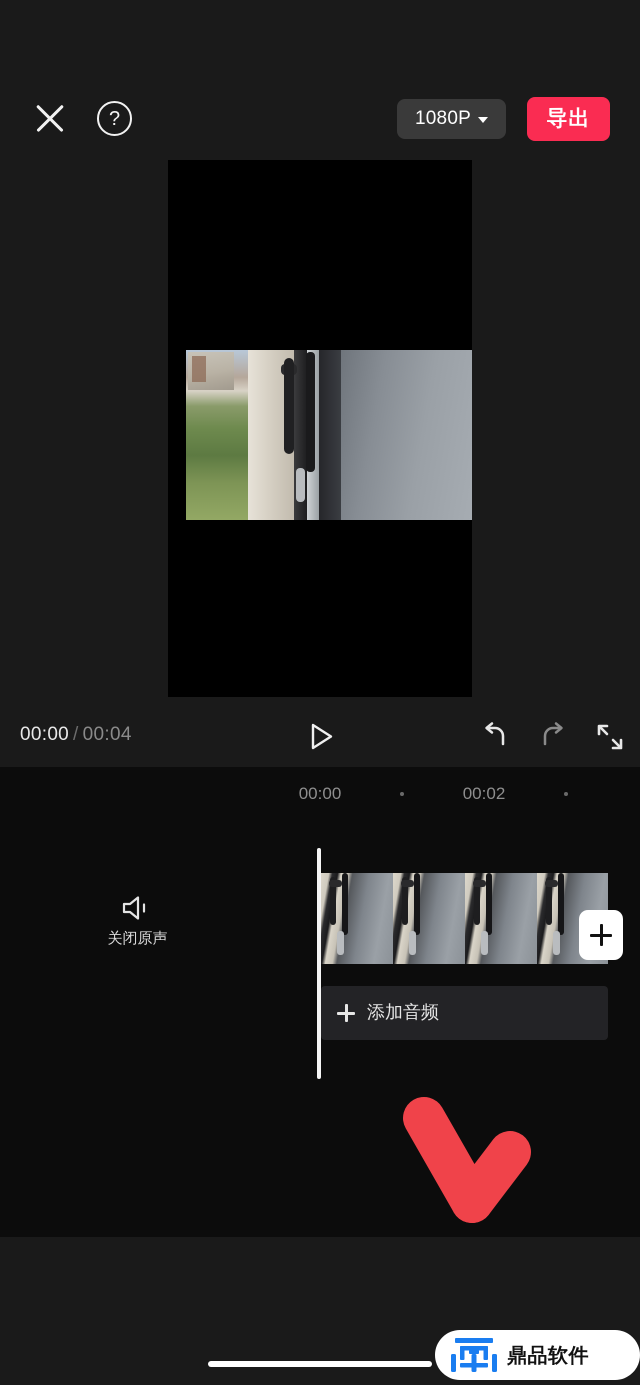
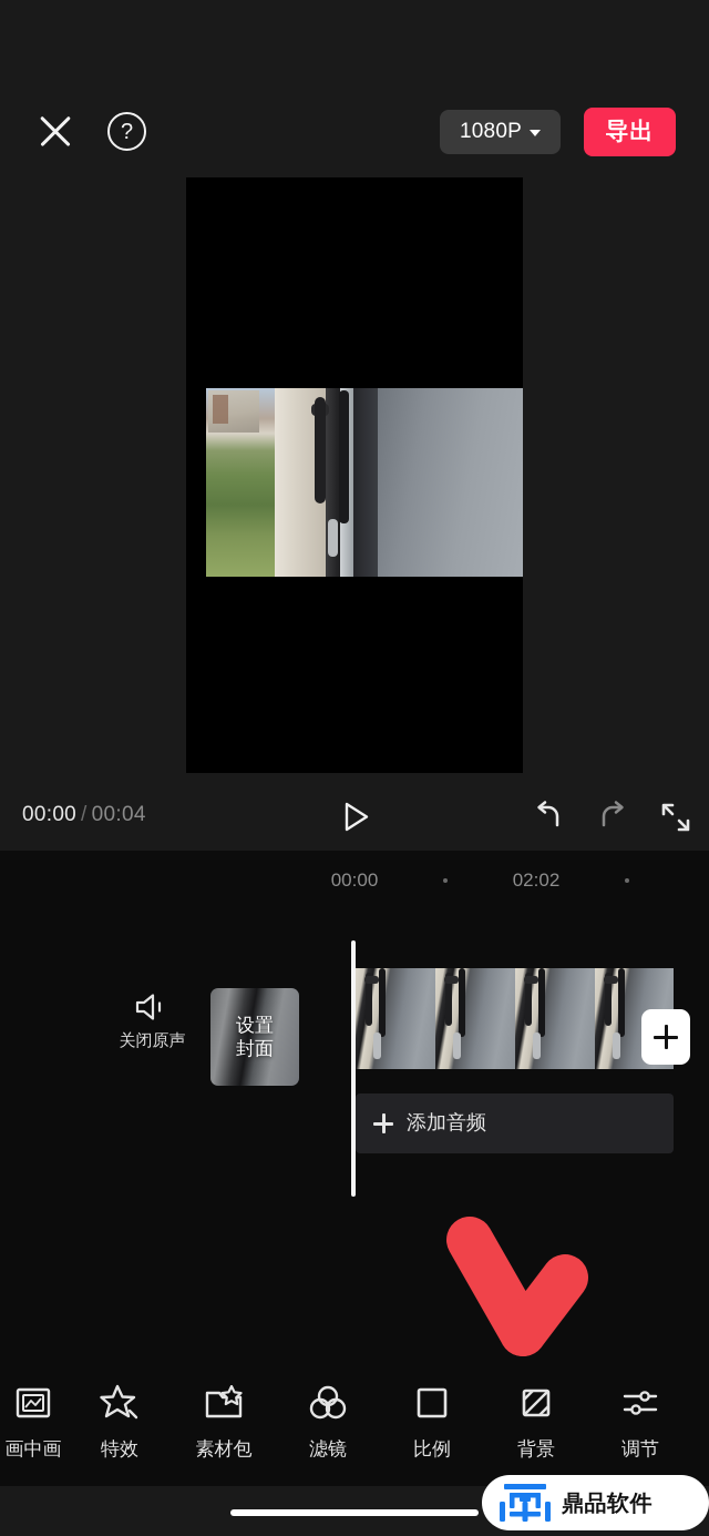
  ?
  1080P
  导出
  00:00 / 00:04
  00:00
- 00:02
+ 02:02
  关闭原声
  添加音频
+ 设置
+ 封面
+ 画中画
+ 特效
+ 素材包
+ 滤镜
+ 比例
+ 背景
+ 调节
  鼎品软件
